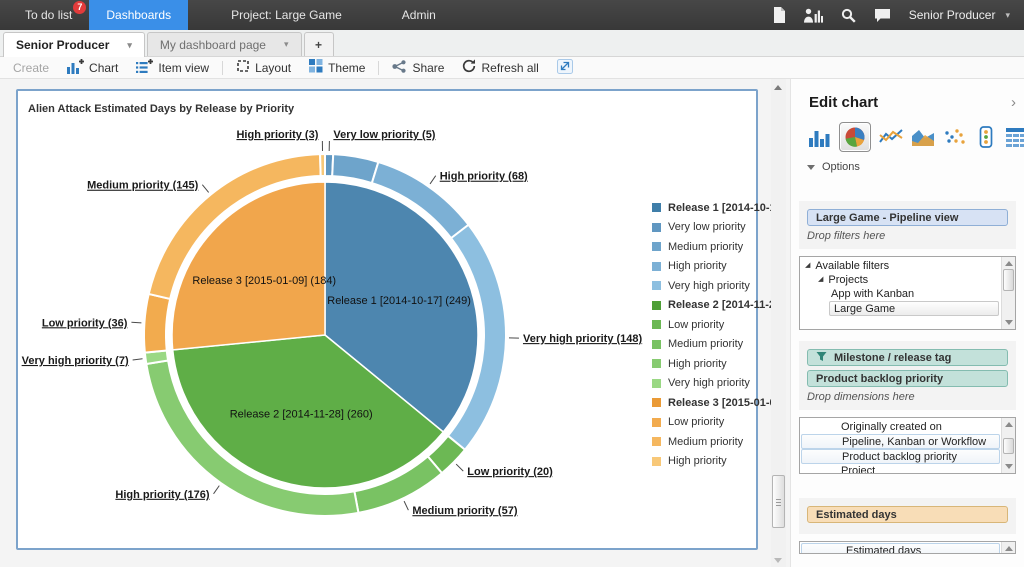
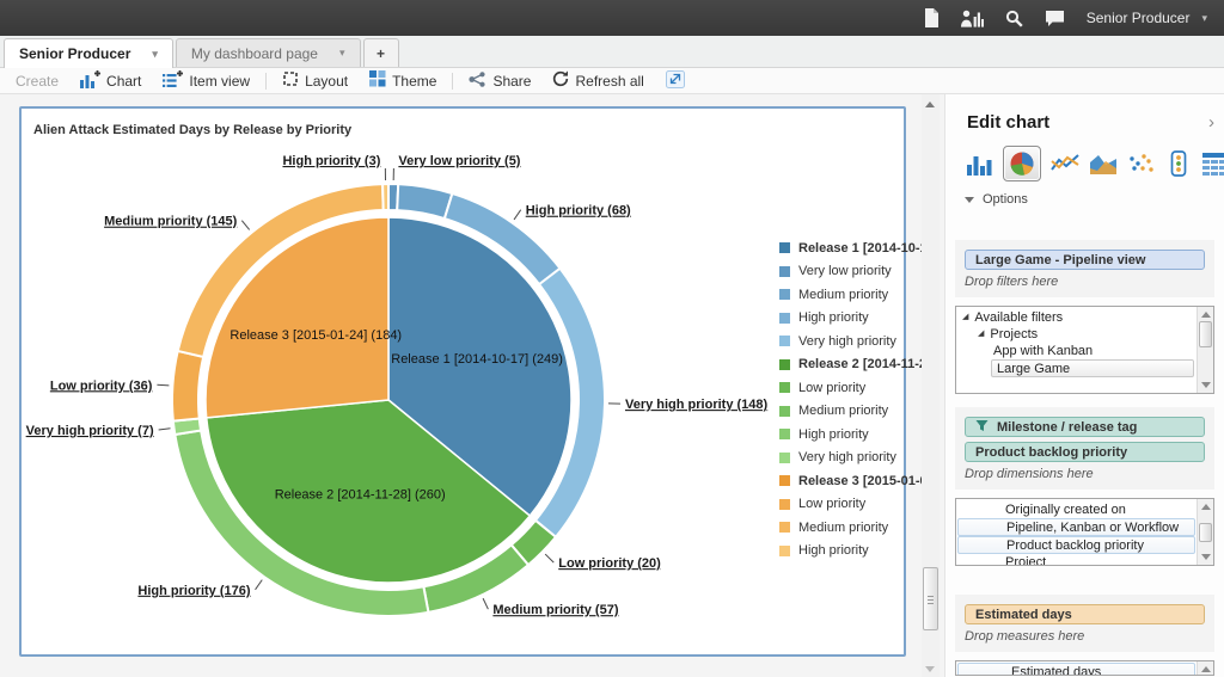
- To do list
- 7
- Dashboards
- Project: Large Game
- Admin
  Senior Producer
  ▾
  Senior Producer
  ▾
  My dashboard page
  ▾
  +
  Create
  Chart
  Item view
  Layout
  Theme
  Share
  Refresh all
  Alien Attack Estimated Days by Release by Priority
  Very low priority (5)
  High priority (68)
  Very high priority (148)
  Release 1 [2014-10-17] (249)
  Low priority (20)
  Medium priority (57)
  High priority (176)
  Very high priority (7)
  Release 2 [2014-11-28] (260)
  Low priority (36)
  Medium priority (145)
  High priority (3)
- Release 3 [2015-01-09] (184)
+ Release 3 [2015-01-24] (184)
  Release 1 [2014-10-
  Very low priority
  Medium priority
  High priority
  Very high priority
  Release 2 [2014-11-
  Low priority
  Medium priority
  High priority
  Very high priority
  Release 3 [2015-01-
  Low priority
  Medium priority
  High priority
  Edit chart
  ›
  Options
  Large Game - Pipeline view
  Drop filters here
  Available filters
  Projects
  App with Kanban
  Large Game
  Milestone / release tag
  Product backlog priority
  Drop dimensions here
  Originally created on
  Pipeline, Kanban or Workflow
  Product backlog priority
  Project
  Estimated days
+ Drop measures here
  Estimated days
